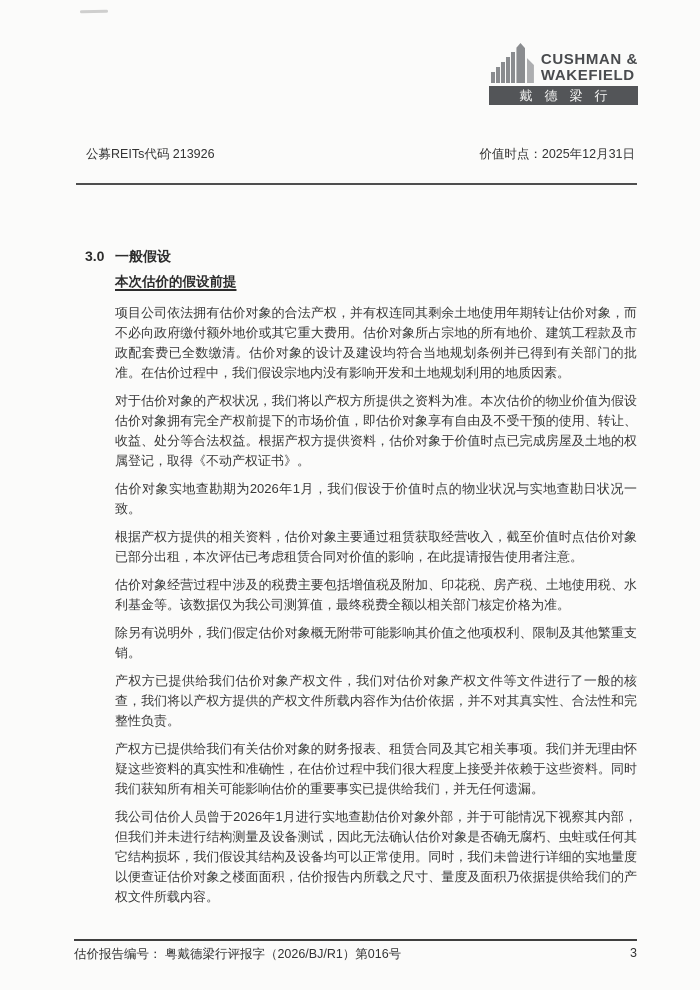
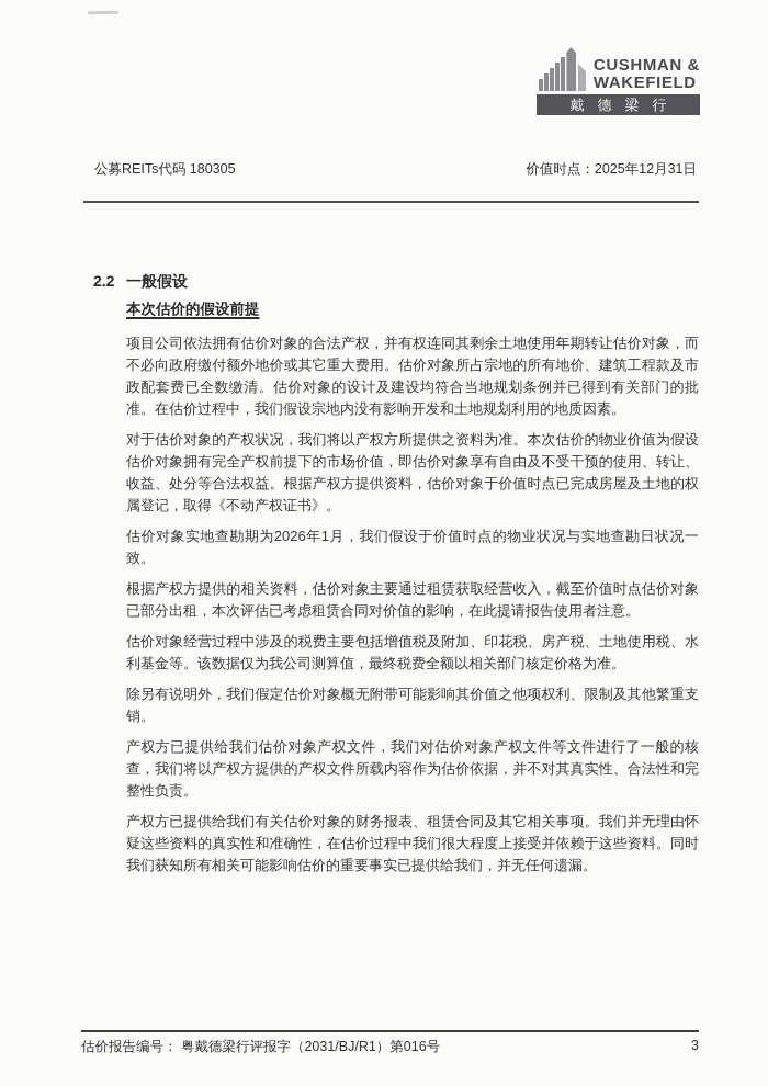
  CUSHMAN &
  WAKEFIELD
  戴德梁行
- 公募REITs代码 213926
+ 公募REITs代码 180305
  价值时点：2025年12月31日
- 3.0
+ 2.2
  一般假设
  本次估价的假设前提
  项目公司依法拥有估价对象的合法产权，并有权连同其剩余土地使用年期转让估价对象，而不必向政府缴付额外地价或其它重大费用。估价对象所占宗地的所有地价、建筑工程款及市政配套费已全数缴清。估价对象的设计及建设均符合当地规划条例并已得到有关部门的批准。在估价过程中，我们假设宗地内没有影响开发和土地规划利用的地质因素。
  对于估价对象的产权状况，我们将以产权方所提供之资料为准。本次估价的物业价值为假设估价对象拥有完全产权前提下的市场价值，即估价对象享有自由及不受干预的使用、转让、收益、处分等合法权益。根据产权方提供资料，估价对象于价值时点已完成房屋及土地的权属登记，取得《不动产权证书》。
  估价对象实地查勘期为2026年1月，我们假设于价值时点的物业状况与实地查勘日状况一致。
  根据产权方提供的相关资料，估价对象主要通过租赁获取经营收入，截至价值时点估价对象已部分出租，本次评估已考虑租赁合同对价值的影响，在此提请报告使用者注意。
  估价对象经营过程中涉及的税费主要包括增值税及附加、印花税、房产税、土地使用税、水利基金等。该数据仅为我公司测算值，最终税费全额以相关部门核定价格为准。
  除另有说明外，我们假定估价对象概无附带可能影响其价值之他项权利、限制及其他繁重支销。
  产权方已提供给我们估价对象产权文件，我们对估价对象产权文件等文件进行了一般的核查，我们将以产权方提供的产权文件所载内容作为估价依据，并不对其真实性、合法性和完整性负责。
  产权方已提供给我们有关估价对象的财务报表、租赁合同及其它相关事项。我们并无理由怀疑这些资料的真实性和准确性，在估价过程中我们很大程度上接受并依赖于这些资料。同时我们获知所有相关可能影响估价的重要事实已提供给我们，并无任何遗漏。
- 我公司估价人员曾于2026年1月进行实地查勘估价对象外部，并于可能情况下视察其内部，但我们并未进行结构测量及设备测试，因此无法确认估价对象是否确无腐朽、虫蛀或任何其它结构损坏，我们假设其结构及设备均可以正常使用。同时，我们未曾进行详细的实地量度以便查证估价对象之楼面面积，估价报告内所载之尺寸、量度及面积乃依据提供给我们的产权文件所载内容。
- 估价报告编号： 粤戴德梁行评报字（2026/BJ/R1）第016号
+ 估价报告编号： 粤戴德梁行评报字（2031/BJ/R1）第016号
  3
